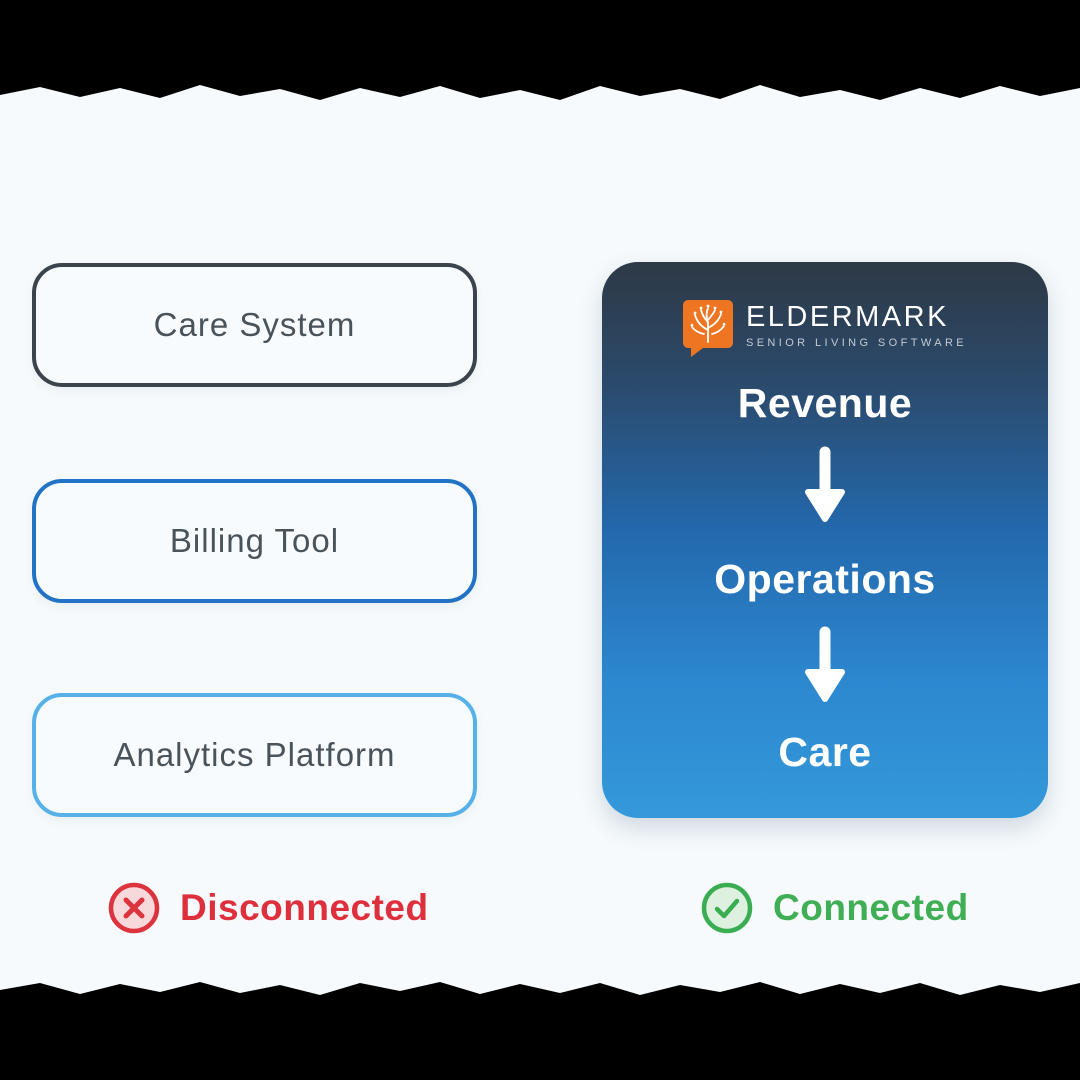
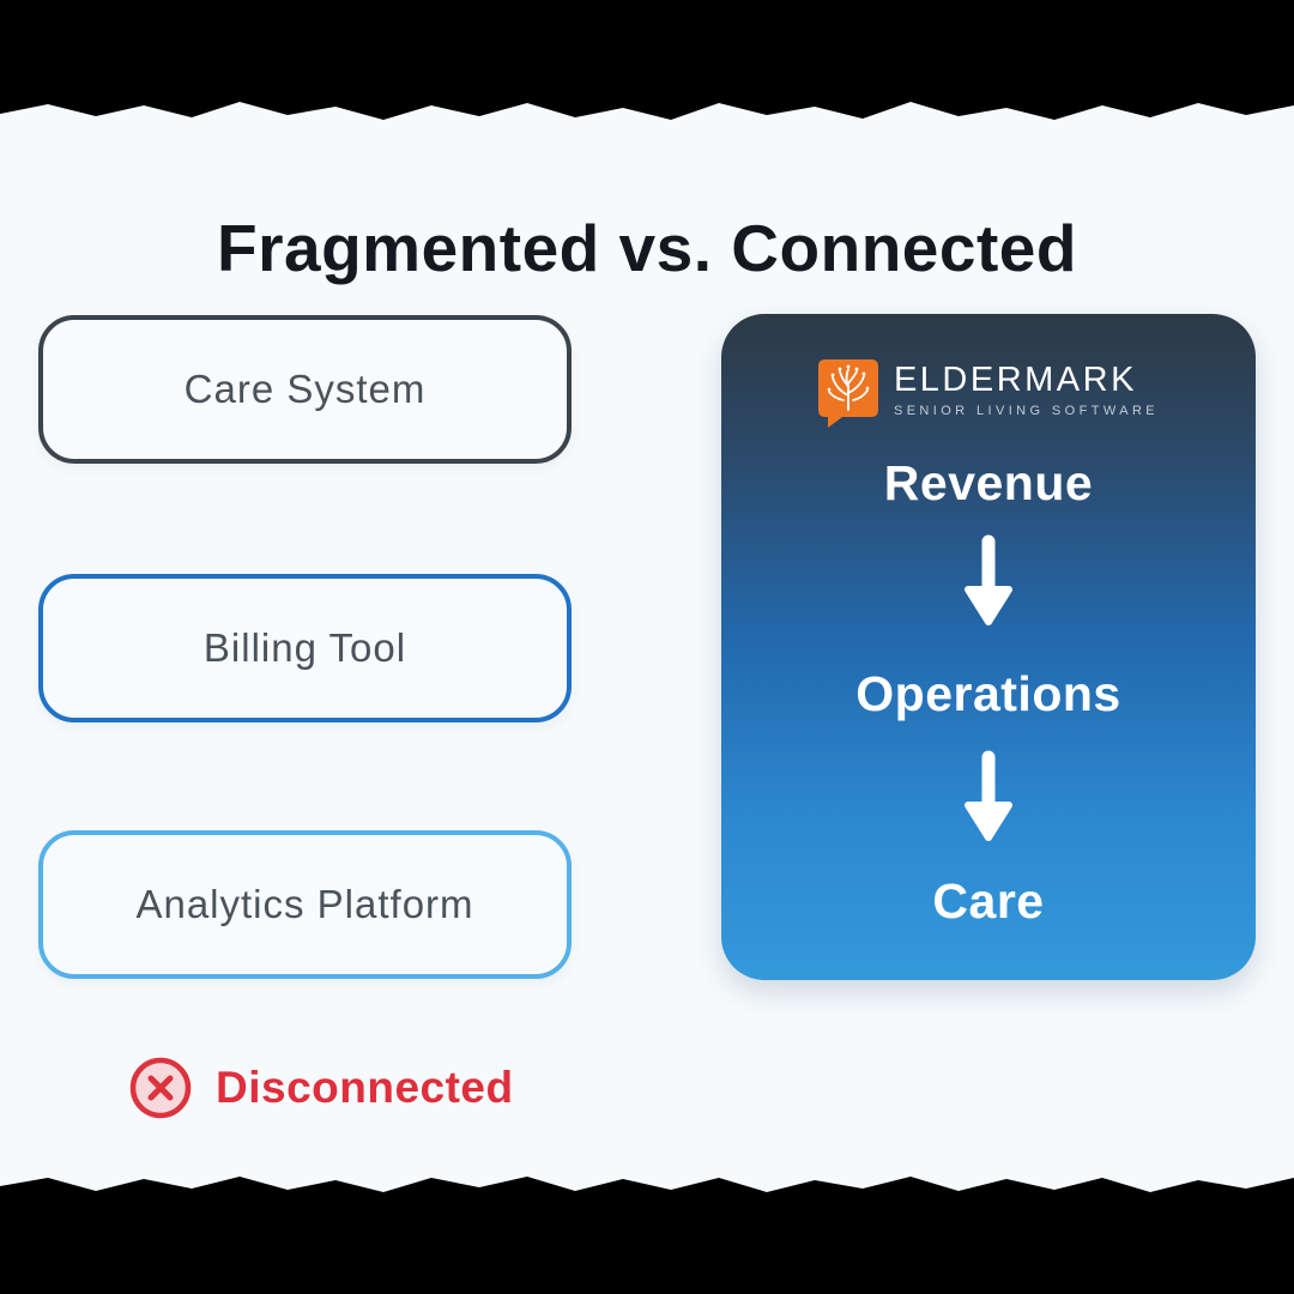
+ Fragmented vs. Connected
  Care System
  Billing Tool
  Analytics Platform
  ELDERMARK
  SENIOR LIVING SOFTWARE
  Revenue
  Operations
  Care
  Disconnected
- Connected
